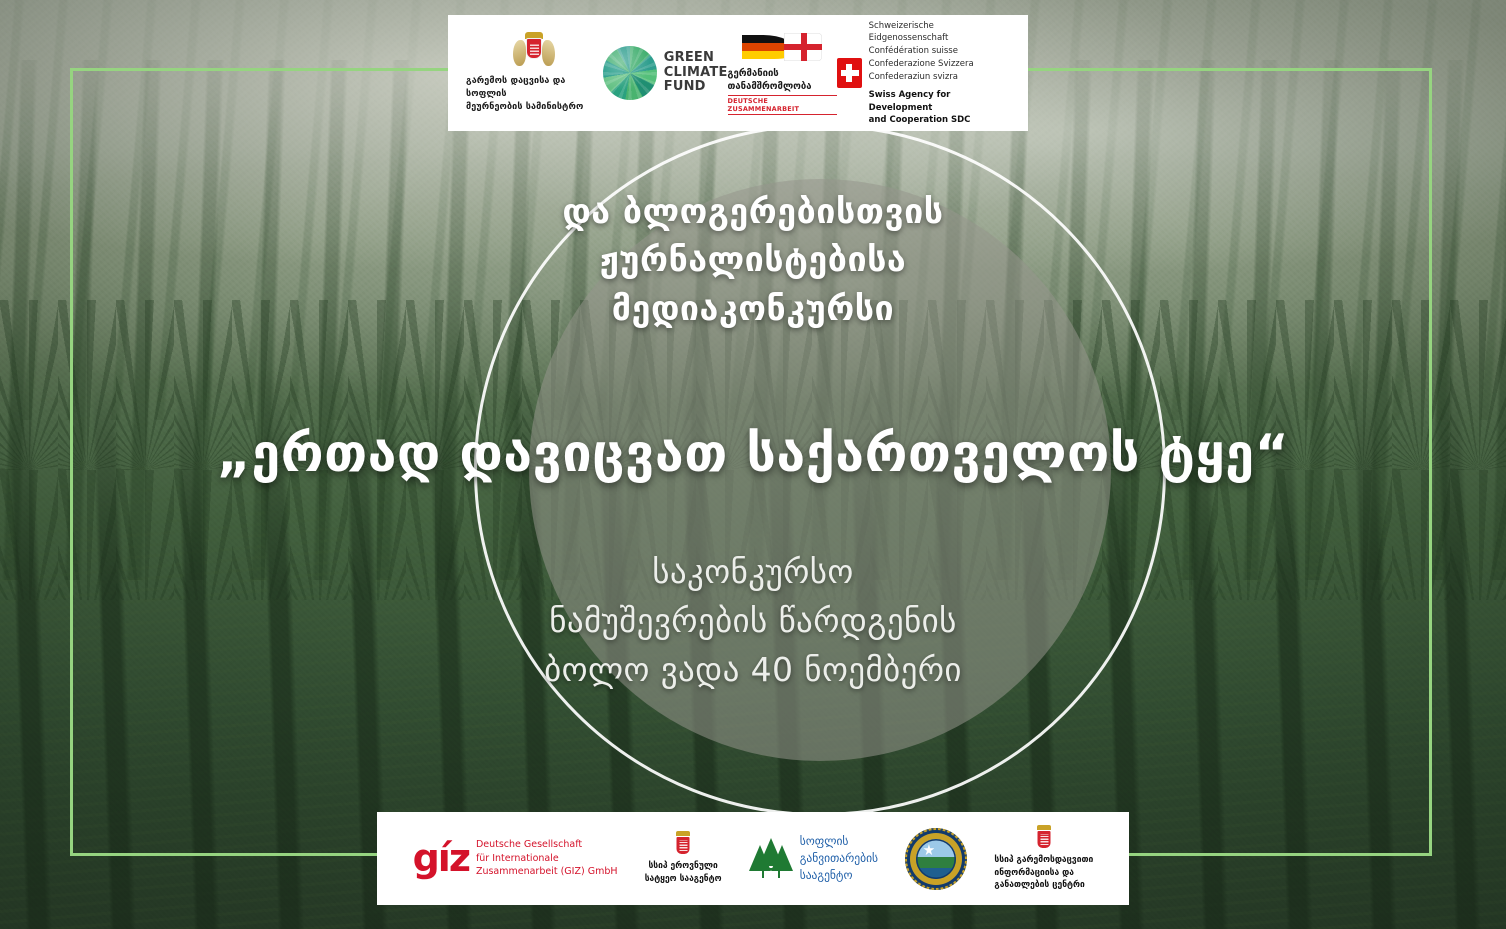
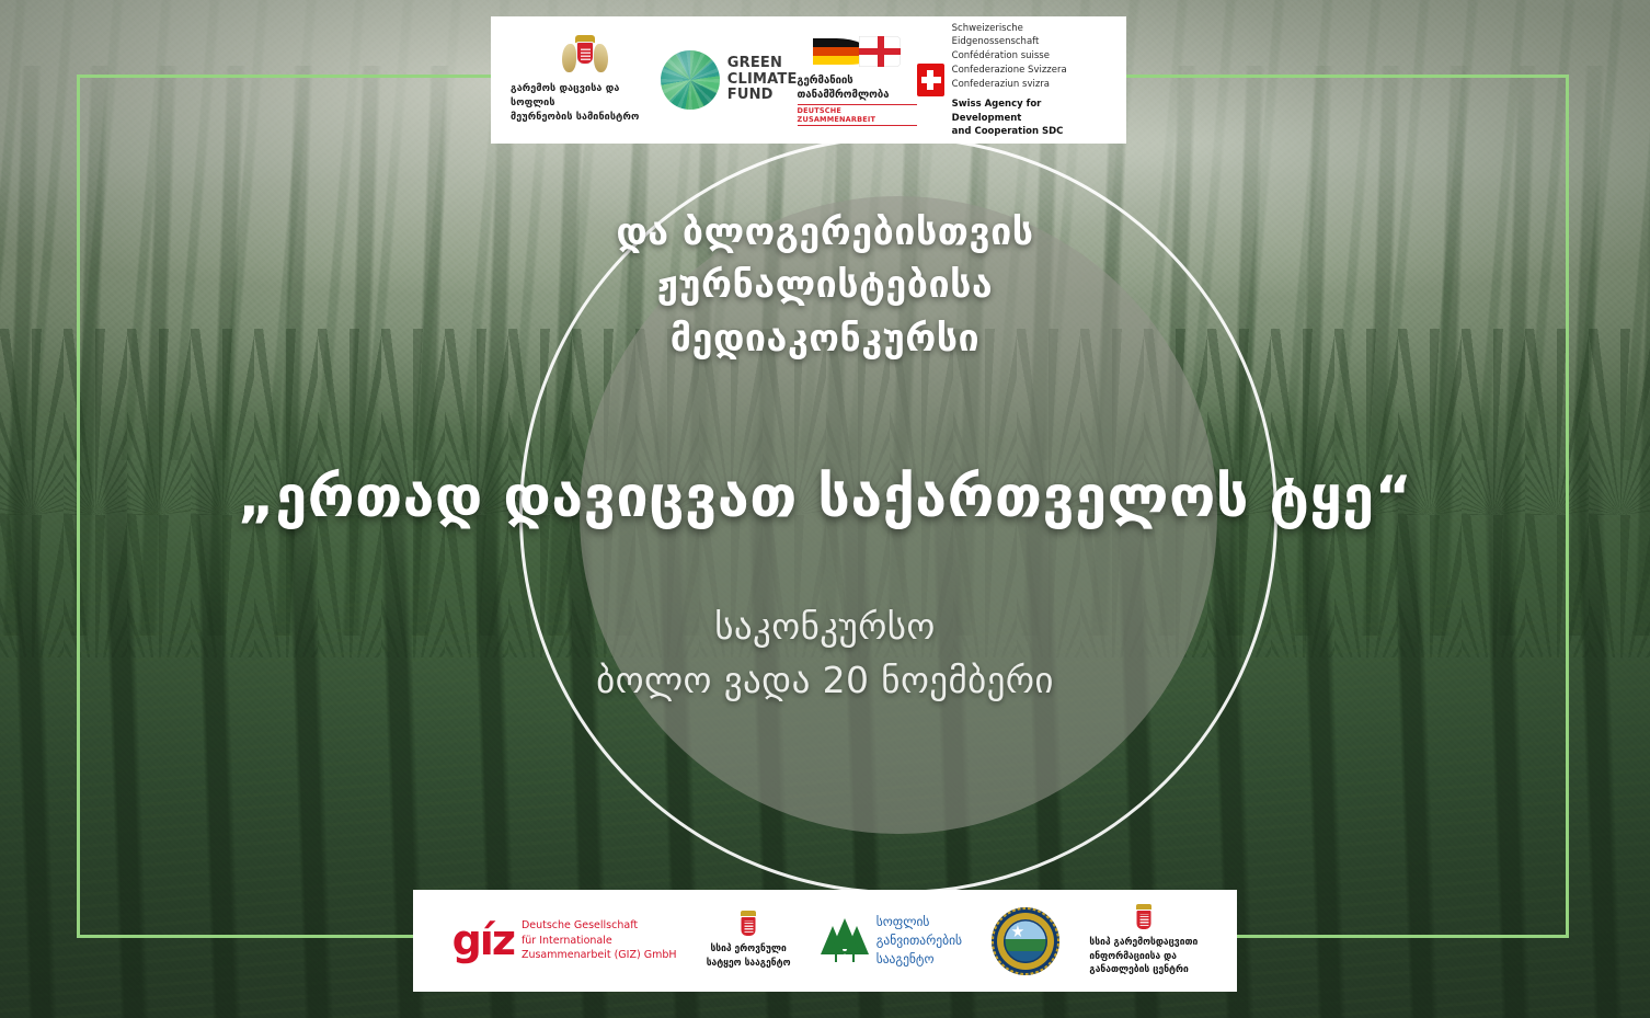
  გარემოს დაცვისა და სოფლის
  მეურნეობის სამინისტრო
  GREEN
  CLIMATE
  FUND
  გერმანიის
  თანამშრომლობა
  DEUTSCHE ZUSAMMENARBEIT
  Schweizerische Eidgenossenschaft
  Confédération suisse
  Confederazione Svizzera
  Confederaziun svizra
  Swiss Agency for Development
  and Cooperation SDC
  და ბლოგერებისთვის
  ჟურნალისტებისა
  მედიაკონკურსი
  „ერთად დავიცვათ საქართველოს ტყე“
  საკონკურსო
- ნამუშევრების წარდგენის
- ბოლო ვადა 40 ნოემბერი
+ ბოლო ვადა 20 ნოემბერი
  gíz
  Deutsche Gesellschaft
  für Internationale
  Zusammenarbeit (GIZ) GmbH
  სსიპ ეროვნული
  სატყეო სააგენტო
  სოფლის
  განვითარების
  სააგენტო
  სსიპ გარემოსდაცვითი
  ინფორმაციისა და
  განათლების ცენტრი
